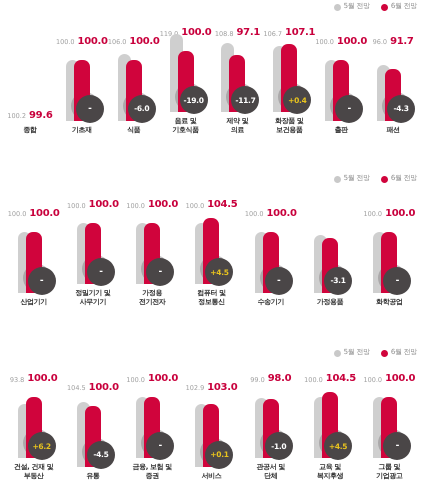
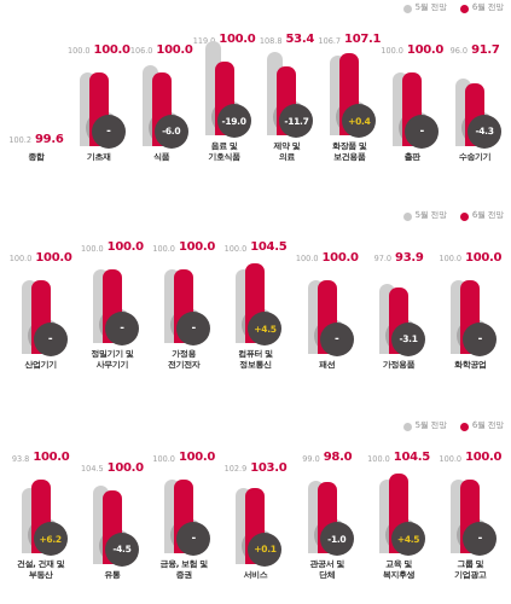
  5월 전망
  6월 전망
  100.2
  99.6
  종합
  100.0
  100.0
  -
  기초재
  106.0
  100.0
  -6.0
  식품
  100.0
  -19.0
  음료 및
  기호식품
  108.8
- 97.1
+ 53.4
  -11.7
  제약 및
  의료
  106.7
  107.1
  +0.4
  화장품 및
  보건용품
  100.0
  100.0
  -
  출판
  96.0
  91.7
  -4.3
- 패션
+ 수송기기
  5월 전망
  6월 전망
  100.0
  100.0
  -
  산업기기
  100.0
  100.0
  -
  정밀기기 및
  사무기기
  100.0
  100.0
  -
  가정용
  전기전자
  100.0
  104.5
  +4.5
  컴퓨터 및
  정보통신
  100.0
  100.0
  -
- 수송기기
+ 패션
+ 97.0
+ 93.9
  -3.1
  가정용품
  100.0
  100.0
  -
  화학공업
  5월 전망
  6월 전망
  93.8
  100.0
  +6.2
  건설, 건재 및
  부동산
  104.5
  100.0
  -4.5
  유통
  100.0
  100.0
  -
  금융, 보험 및
  증권
  102.9
  103.0
  +0.1
  서비스
  99.0
  98.0
  -1.0
  관공서 및
  단체
  100.0
  104.5
  +4.5
  교육 및
  복지후생
  100.0
  100.0
  -
  그룹 및
  기업광고
